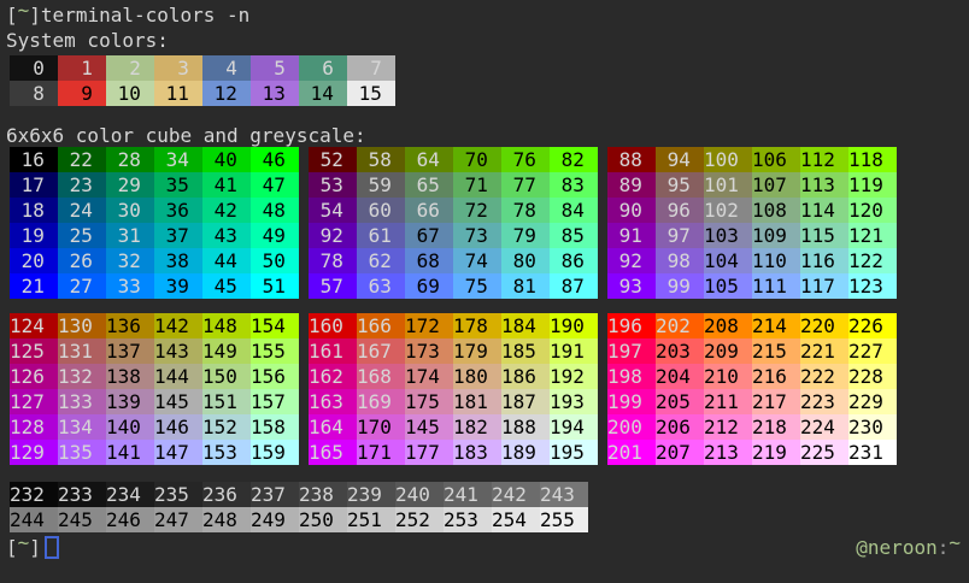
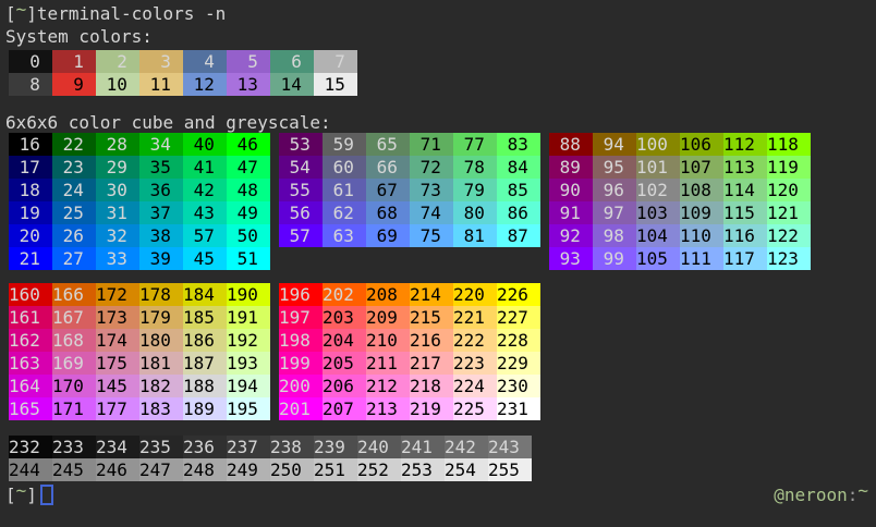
  [~]terminal-colors -n
  System colors:
  0 1 2 3 4 5 6 7
  8 9 10 11 12 13 14 15
  6x6x6 color cube and greyscale:
  16 22 28 34 40 46
  17 23 29 35 41 47
  18 24 30 36 42 48
  19 25 31 37 43 49
- 20 26 32 38 44 50
+ 20 26 32 38 57 50
  21 27 33 39 45 51
- 52 58 64 70 76 82
  53 59 65 71 77 83
  54 60 66 72 78 84
- 92 61 67 73 79 85
+ 55 61 67 73 79 85
- 78 62 68 74 80 86
+ 56 62 68 74 80 86
  57 63 69 75 81 87
  88 94 100 106 112 118
  89 95 101 107 113 119
  90 96 102 108 114 120
  91 97 103 109 115 121
  92 98 104 110 116 122
  93 99 105 111 117 123
- 124 130 136 142 148 154
- 125 131 137 143 149 155
- 126 132 138 144 150 156
- 127 133 139 145 151 157
- 128 134 140 146 152 158
- 129 135 141 147 153 159
  160 166 172 178 184 190
  161 167 173 179 185 191
  162 168 174 180 186 192
  163 169 175 181 187 193
  164 170 145 182 188 194
  165 171 177 183 189 195
  196 202 208 214 220 226
  197 203 209 215 221 227
  198 204 210 216 222 228
  199 205 211 217 223 229
  200 206 212 218 224 230
  201 207 213 219 225 231
  232 233 234 235 236 237 238 239 240 241 242 243
  244 245 246 247 248 249 250 251 252 253 254 255
  [
  ~
  ]
  @neroon:~
